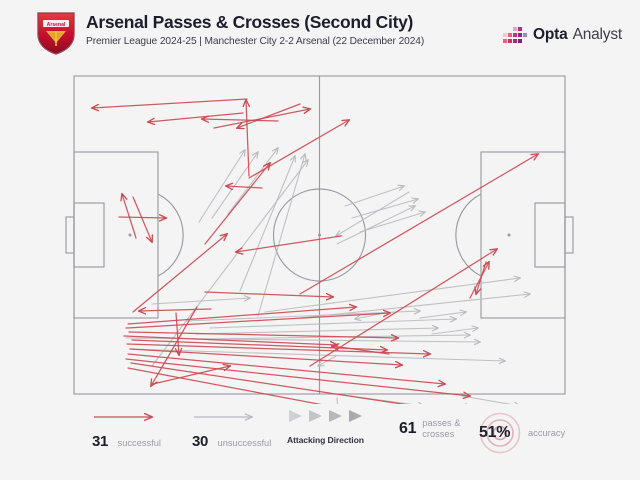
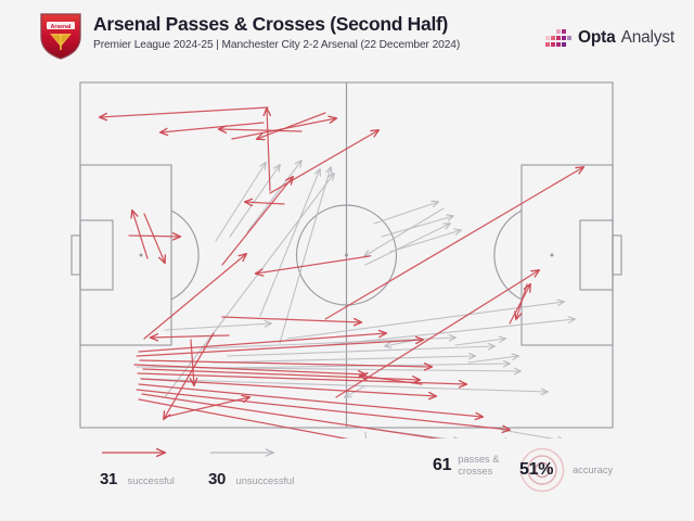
- Arsenal Passes & Crosses (Second City)
+ Arsenal Passes & Crosses (Second Half)
  Premier League 2024-25 | Manchester City 2-2 Arsenal (22 December 2024)
  Opta
  Analyst
  31 successful
  30 unsuccessful
- Attacking Direction
  61
  passes &
  crosses
  51%
  accuracy
